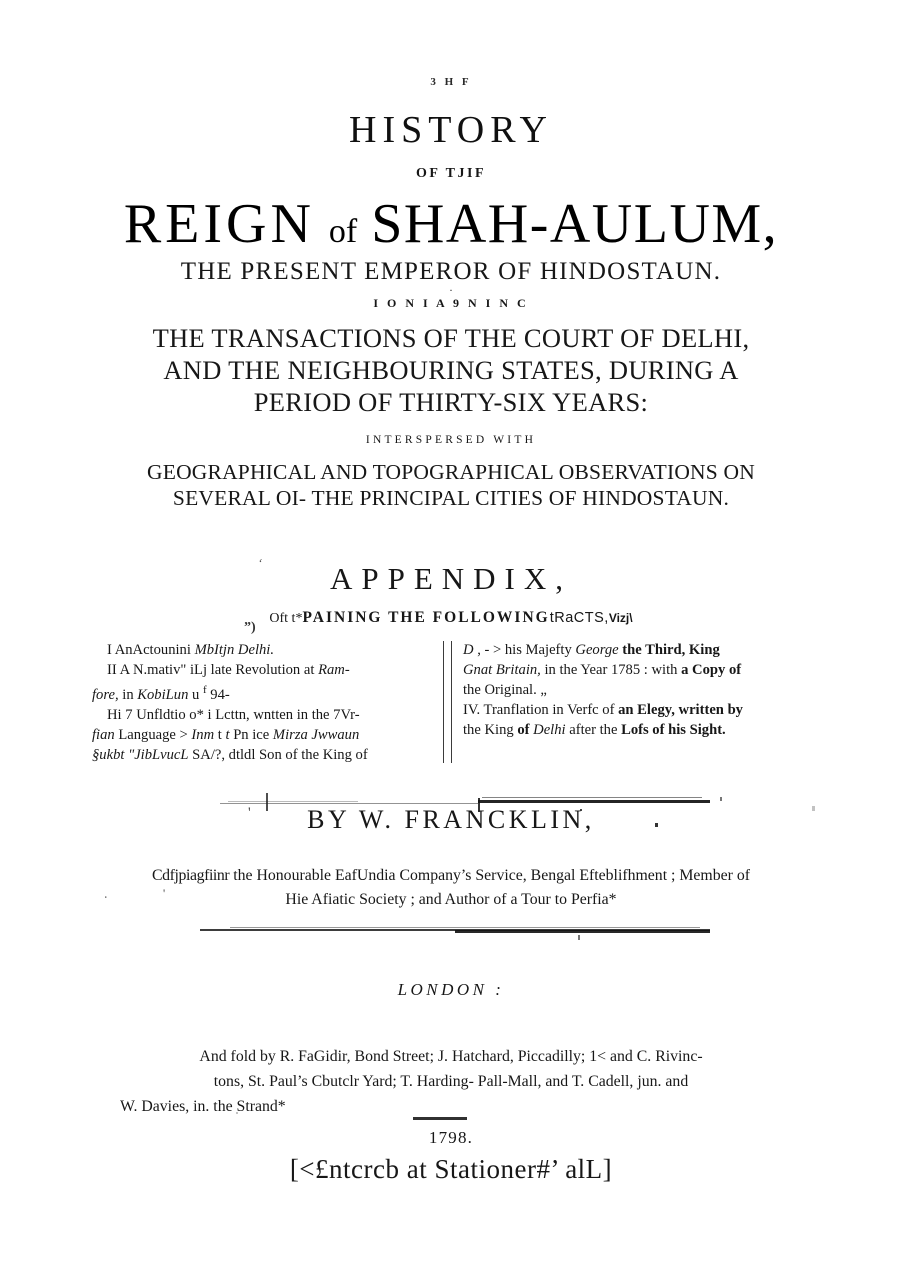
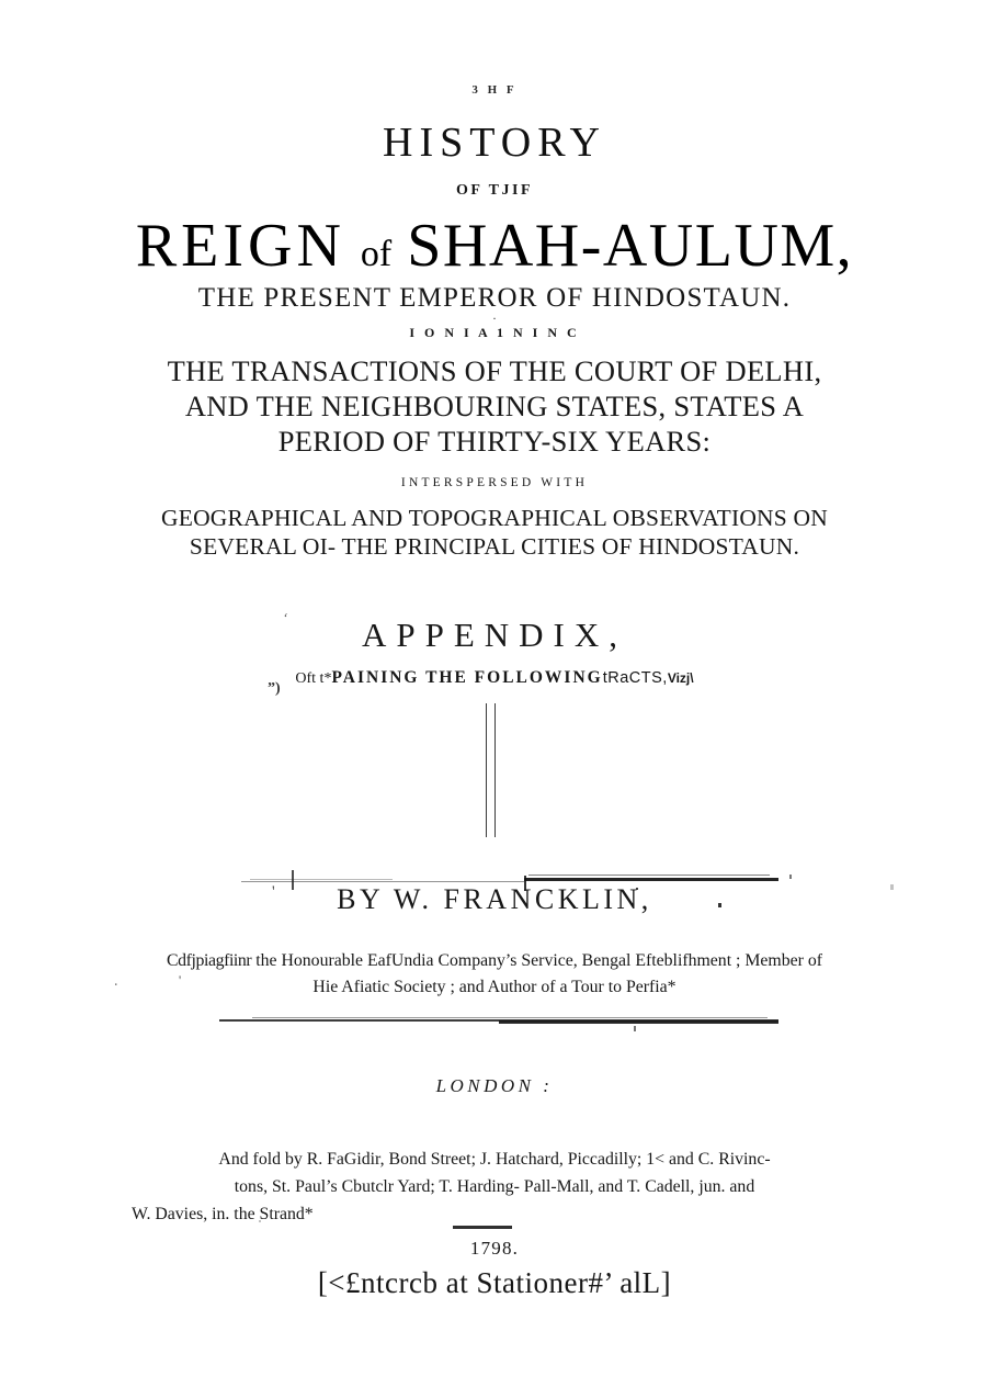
  3 H F
  HISTORY
  OF TJIF
  REIGN of SHAH-AULUM,
  THE PRESENT EMPEROR OF HINDOSTAUN.
  ·
- I O N I A 9 N I N C
+ I O N I A 1 N I N C
  THE TRANSACTIONS OF THE COURT OF DELHI,
- AND THE NEIGHBOURING STATES, DURING A
+ AND THE NEIGHBOURING STATES, STATES A
  PERIOD OF THIRTY-SIX YEARS:
  INTERSPERSED WITH
  GEOGRAPHICAL AND TOPOGRAPHICAL OBSERVATIONS ON
  SEVERAL OI- THE PRINCIPAL CITIES OF HINDOSTAUN.
  APPENDIX,
  Oft t*PAINING THE FOLLOWINGtRaCTS,Vizj\
  ”)
- I AnActounini MbItjn Delhi.
- II A N.mativ" iLj late Revolution at Ram-
- fоre, in KobiLun u f 94-
- Hi 7 Unfldtio o* i Lcttn, wntten in the 7Vr-
- fian Language > Inm t t Pn ice Mirza Jwwaun
- §ukbt "JibLvucL SA/?, dtldl Son of the King of
- D , - > his Majefty George the Third, King
- Gnat Britain, in the Year 1785 : with a Copy of
- the Original. „
- IV. Tranflation in Verfc of an Elegy, written by
- the King of Delhi after the Lofs of his Sight.
  '
  BY W. FRANCKLIN,
  Cdfjpiagfiinr the Honourable EafUndia Company’s Service, Bengal Efteblifhment ; Member of
  Hie Afiatic Society ; and Author of a Tour to Perfia*
  '
  LONDON :
  And fold by R. FaGidir, Bond Street; J. Hatchard, Piccadilly; 1< and C. Rivinc-
  tons, St. Paul’s Cbutclr Yard; T. Harding- Pall-Mall, and T. Cadell, jun. and
  W. Davies, in. the Strand*
  1798.
  [<£ntcrcb at Stationer#’ alL]
